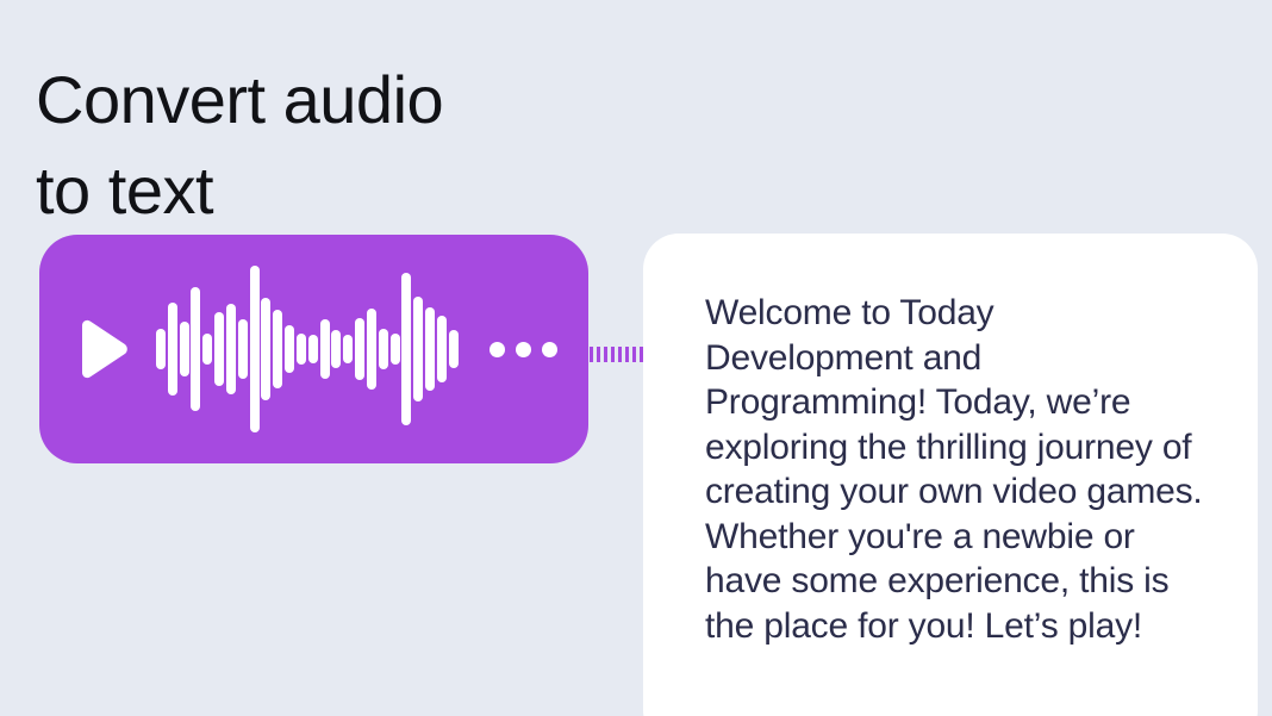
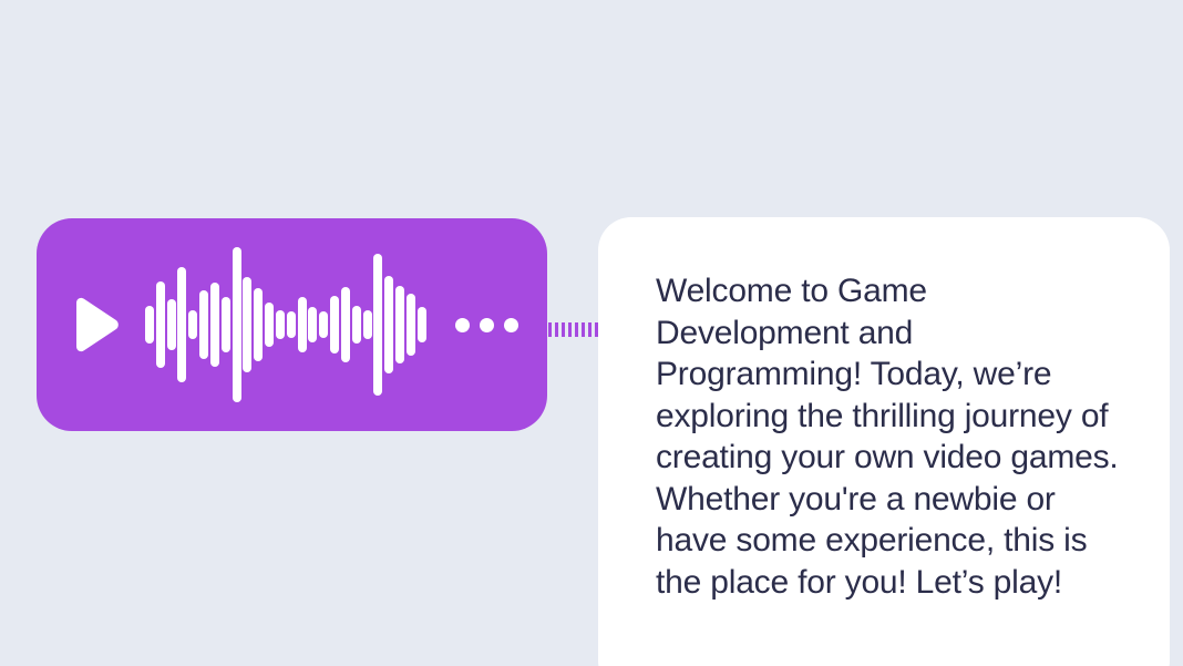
- Convert audio
- to text
- Welcome to Today Development and Programming! Today, we’re exploring the thrilling journey of creating your own video games. Whether you're a newbie or have some experience, this is the place for you! Let’s play!
+ Welcome to Game Development and Programming! Today, we’re exploring the thrilling journey of creating your own video games. Whether you're a newbie or have some experience, this is the place for you! Let’s play!
